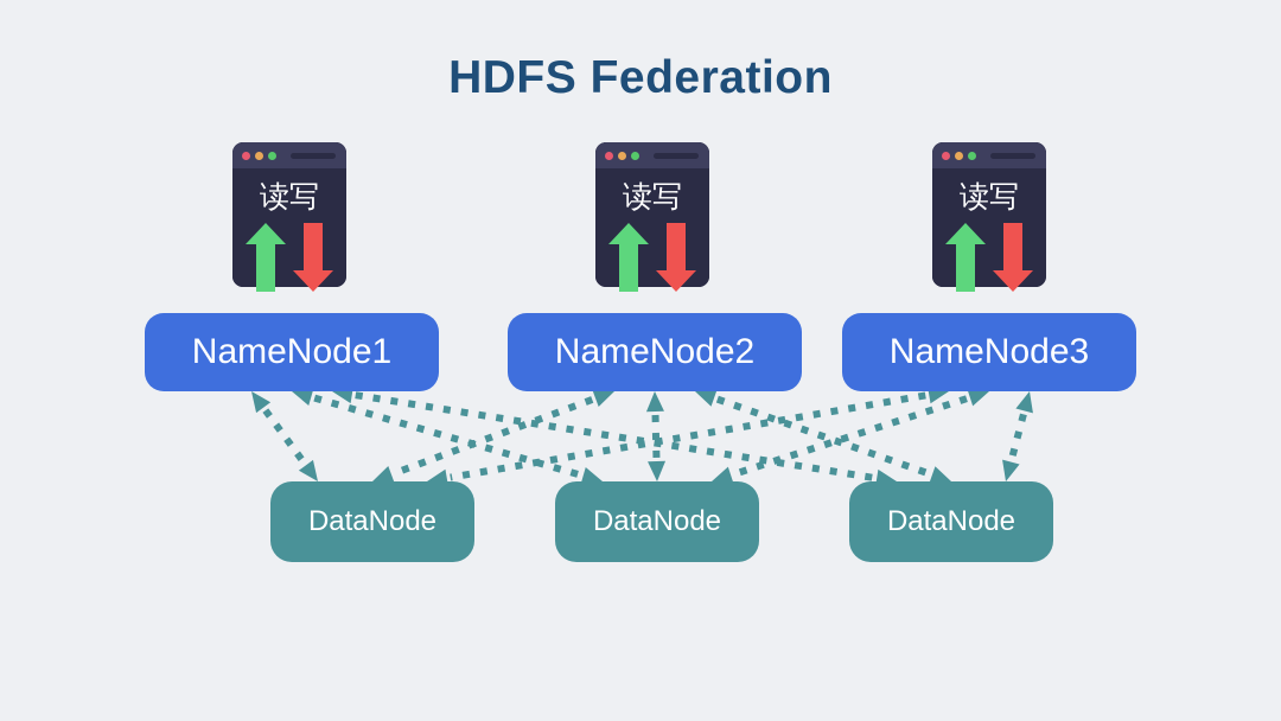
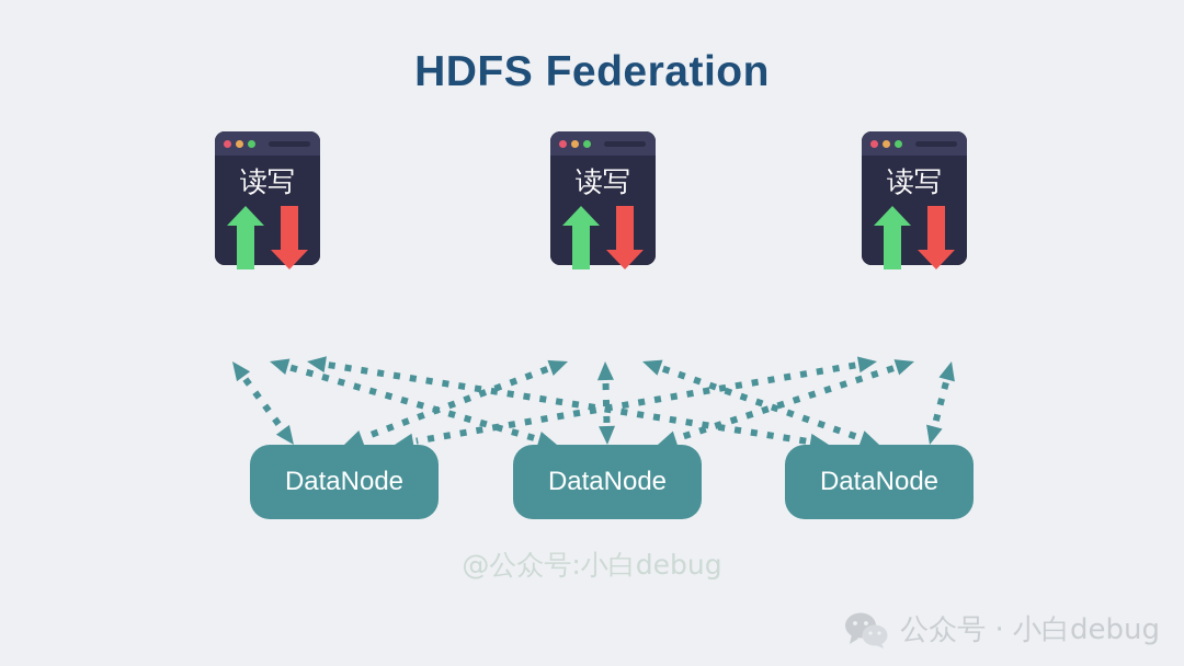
  HDFS Federation
  读写
  读写
  读写
- NameNode1
- NameNode2
- NameNode3
  DataNode
  DataNode
  DataNode
+ @公众号:小白debug
+ 公众号 · 小白debug
